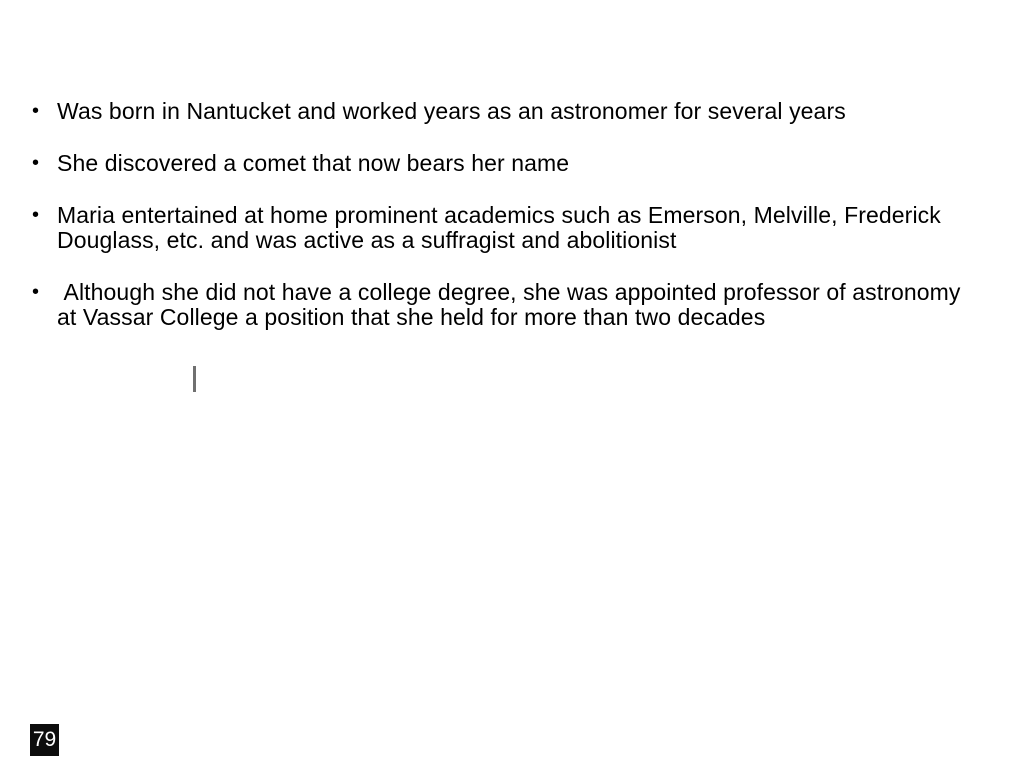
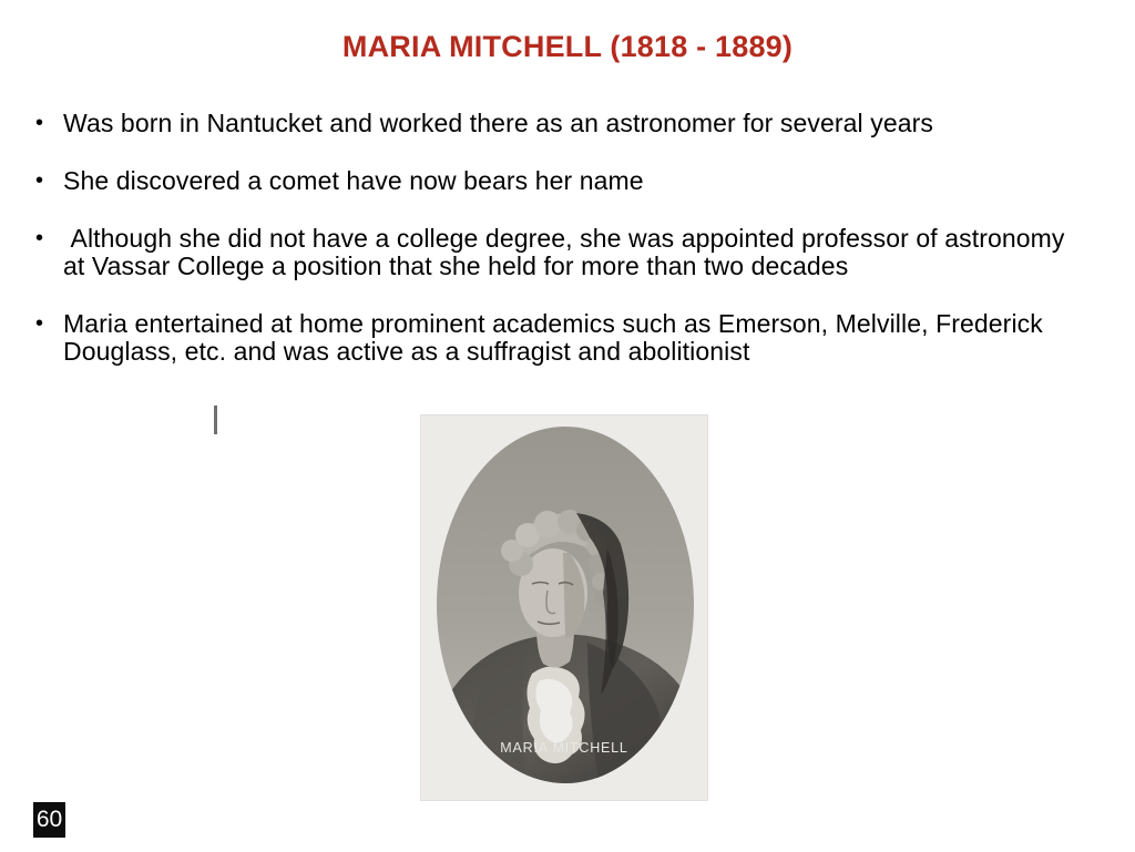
+ MARIA MITCHELL (1818 - 1889)
  •
- Was born in Nantucket and worked years as an astronomer for several years
+ Was born in Nantucket and worked there as an astronomer for several years
  •
- She discovered a comet that now bears her name
+ She discovered a comet have now bears her name
  •
- Maria entertained at home prominent academics such as Emerson, Melville, Frederick Douglass, etc. and was active as a suffragist and abolitionist
+ Although she did not have a college degree, she was appointed professor of astronomy at Vassar College a position that she held for more than two decades
  •
- Although she did not have a college degree, she was appointed professor of astronomy at Vassar College a position that she held for more than two decades
+ Maria entertained at home prominent academics such as Emerson, Melville, Frederick Douglass, etc. and was active as a suffragist and abolitionist
+ MARIA MITCHELL
- 79
+ 60
